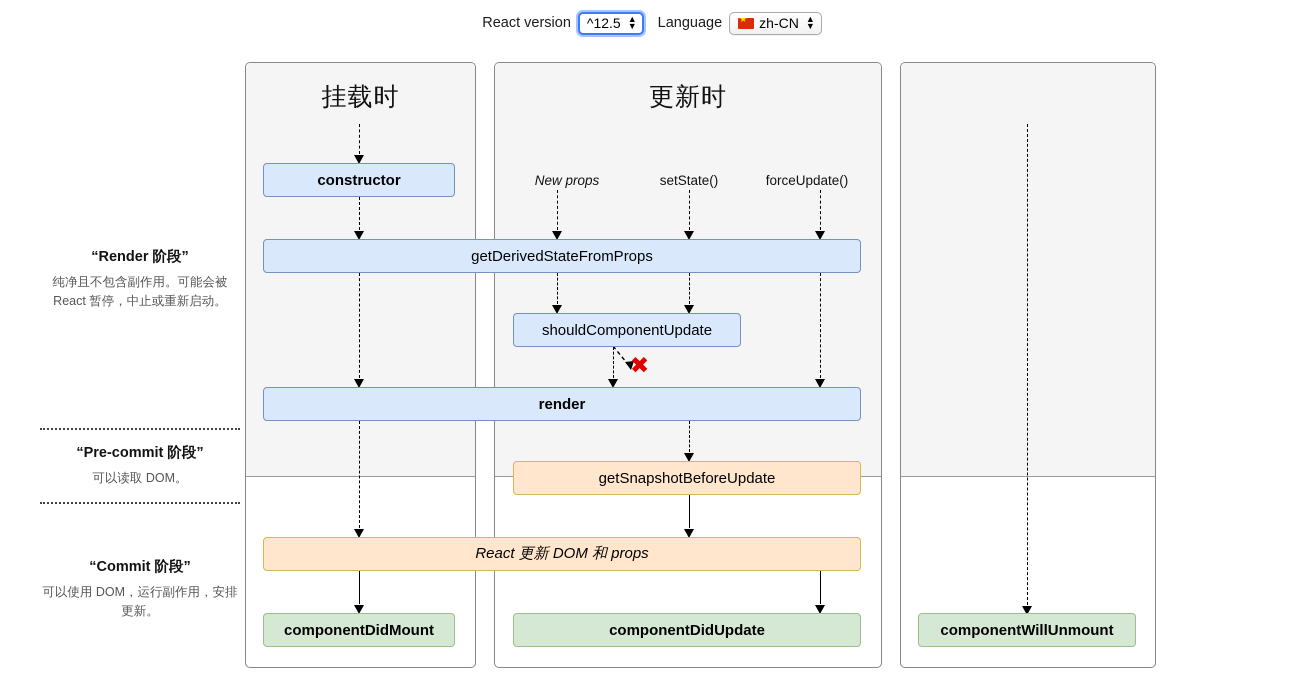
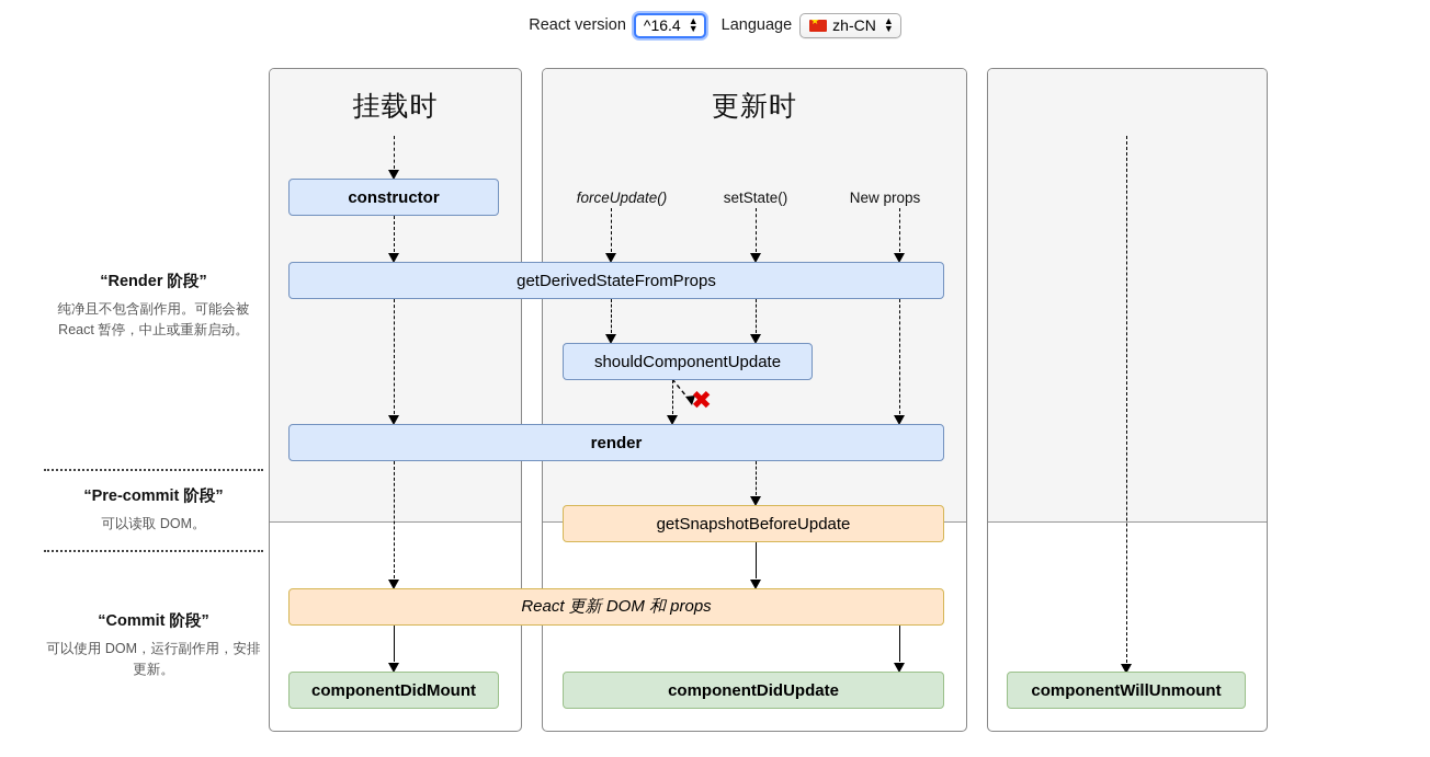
  React version
- ^12.5
+ ^16.4
  ▲
  ▼
  Language
  zh-CN
  ▲
  ▼
  “Render 阶段”
  纯净且不包含副作用。可能会被 React 暂停，中止或重新启动。
  “Pre-commit 阶段”
  可以读取 DOM。
  “Commit 阶段”
  可以使用 DOM，运行副作用，安排更新。
  挂载时
  更新时
- New props
+ forceUpdate()
  setState()
- forceUpdate()
+ New props
  ✖
  constructor
  getDerivedStateFromProps
  shouldComponentUpdate
  render
  getSnapshotBeforeUpdate
  React 更新 DOM 和 props
  componentDidMount
  componentDidUpdate
  componentWillUnmount
